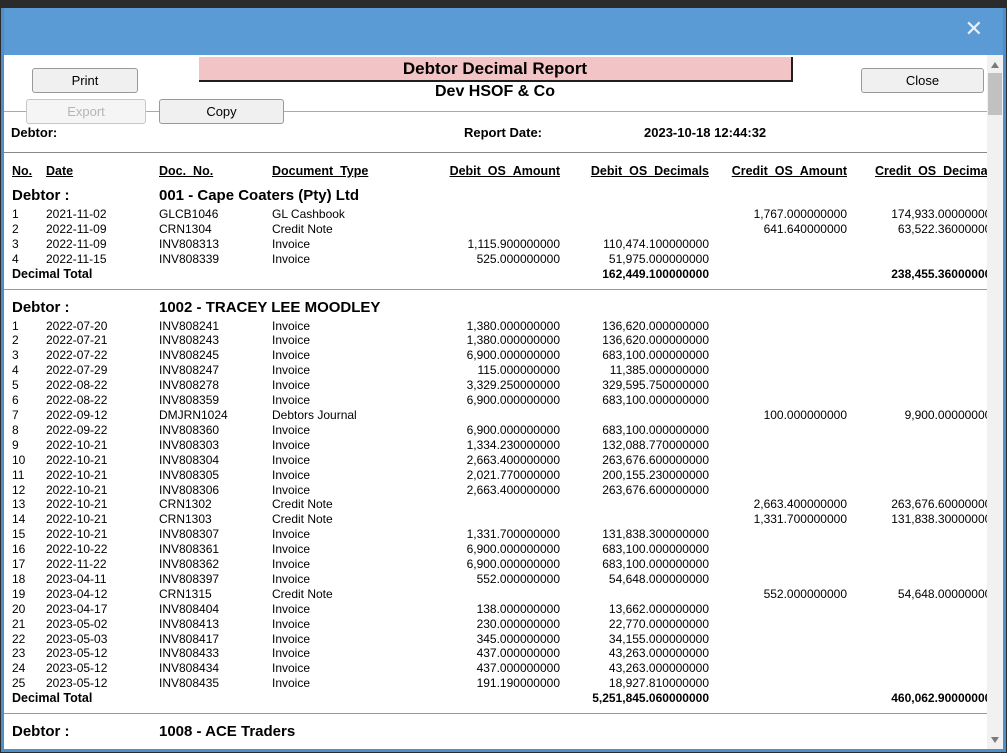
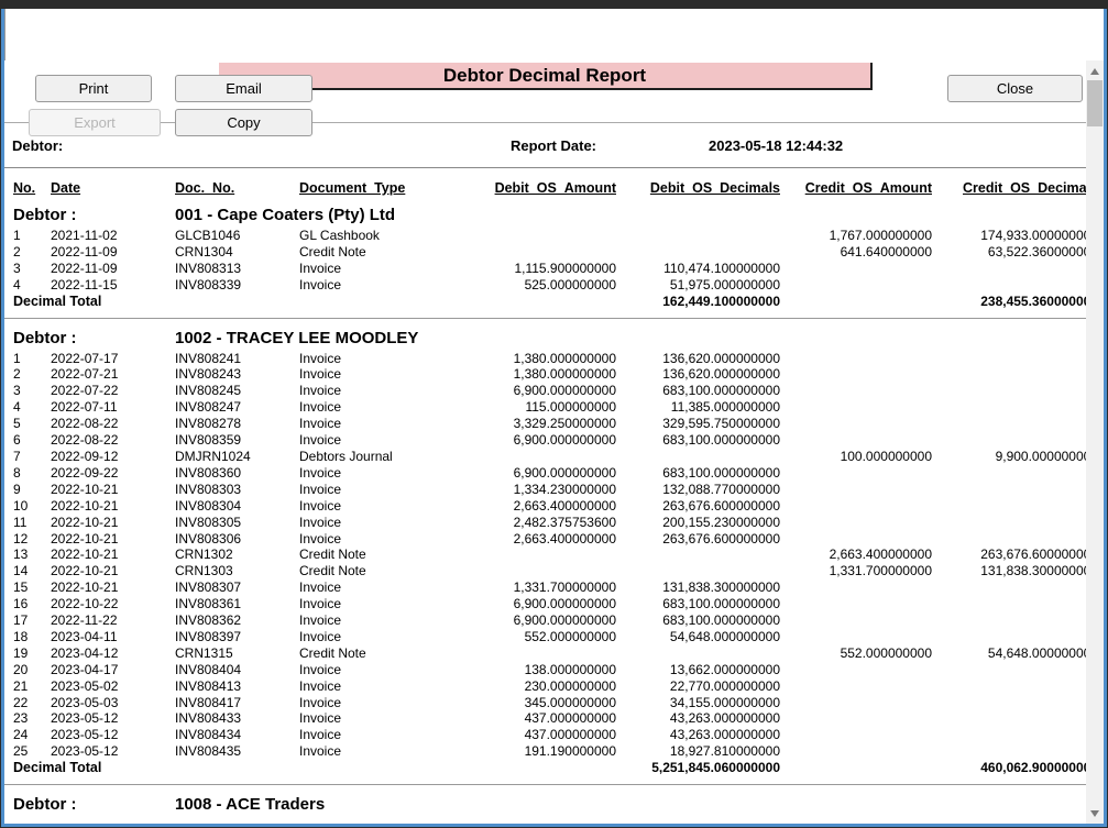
- ✕
  Debtor Decimal Report
- Dev HSOF & Co
  Print
+ Email
  Export
  Copy
  Close
  Debtor:
  Report Date:
- 2023-10-18 12:44:32
+ 2023-05-18 12:44:32
  No.
  Date
  Doc._No.
  Document_Type
  Debit_OS_Amount
  Debit_OS_Decimals
  Credit_OS_Amount
  Credit_OS_Decima
  Debtor :
  001 - Cape Coaters (Pty) Ltd
  1
  2021-11-02
  GLCB1046
  GL Cashbook
  1,767.000000000
  174,933.0000000
  2
  2022-11-09
  CRN1304
  Credit Note
  641.640000000
  63,522.3600000
  3
  2022-11-09
  INV808313
  Invoice
  1,115.900000000
  110,474.100000000
  4
  2022-11-15
  INV808339
  Invoice
  525.000000000
  51,975.000000000
  Decimal Total
  162,449.100000000
  238,455.3600000
  Debtor :
  1002 - TRACEY LEE MOODLEY
  1
- 2022-07-20
+ 2022-07-17
  INV808241
  Invoice
  1,380.000000000
  136,620.000000000
  2
  2022-07-21
  INV808243
  Invoice
  1,380.000000000
  136,620.000000000
  3
  2022-07-22
  INV808245
  Invoice
  6,900.000000000
  683,100.000000000
  4
- 2022-07-29
+ 2022-07-11
  INV808247
  Invoice
  115.000000000
  11,385.000000000
  5
  2022-08-22
  INV808278
  Invoice
  3,329.250000000
  329,595.750000000
  6
  2022-08-22
  INV808359
  Invoice
  6,900.000000000
  683,100.000000000
  7
  2022-09-12
  DMJRN1024
  Debtors Journal
  100.000000000
  9,900.0000000
  8
  2022-09-22
  INV808360
  Invoice
  6,900.000000000
  683,100.000000000
  9
  2022-10-21
  INV808303
  Invoice
  1,334.230000000
  132,088.770000000
  10
  2022-10-21
  INV808304
  Invoice
  2,663.400000000
  263,676.600000000
  11
  2022-10-21
  INV808305
  Invoice
- 2,021.770000000
+ 2,482.375753600
  200,155.230000000
  12
  2022-10-21
  INV808306
  Invoice
  2,663.400000000
  263,676.600000000
  13
  2022-10-21
  CRN1302
  Credit Note
  2,663.400000000
  263,676.6000000
  14
  2022-10-21
  CRN1303
  Credit Note
  1,331.700000000
  131,838.3000000
  15
  2022-10-21
  INV808307
  Invoice
  1,331.700000000
  131,838.300000000
  16
  2022-10-22
  INV808361
  Invoice
  6,900.000000000
  683,100.000000000
  17
  2022-11-22
  INV808362
  Invoice
  6,900.000000000
  683,100.000000000
  18
  2023-04-11
  INV808397
  Invoice
  552.000000000
  54,648.000000000
  19
  2023-04-12
  CRN1315
  Credit Note
  552.000000000
  54,648.0000000
  20
  2023-04-17
  INV808404
  Invoice
  138.000000000
  13,662.000000000
  21
  2023-05-02
  INV808413
  Invoice
  230.000000000
  22,770.000000000
  22
  2023-05-03
  INV808417
  Invoice
  345.000000000
  34,155.000000000
  23
  2023-05-12
  INV808433
  Invoice
  437.000000000
  43,263.000000000
  24
  2023-05-12
  INV808434
  Invoice
  437.000000000
  43,263.000000000
  25
  2023-05-12
  INV808435
  Invoice
  191.190000000
  18,927.810000000
  Decimal Total
  5,251,845.060000000
  460,062.9000000
  Debtor :
  1008 - ACE Traders
